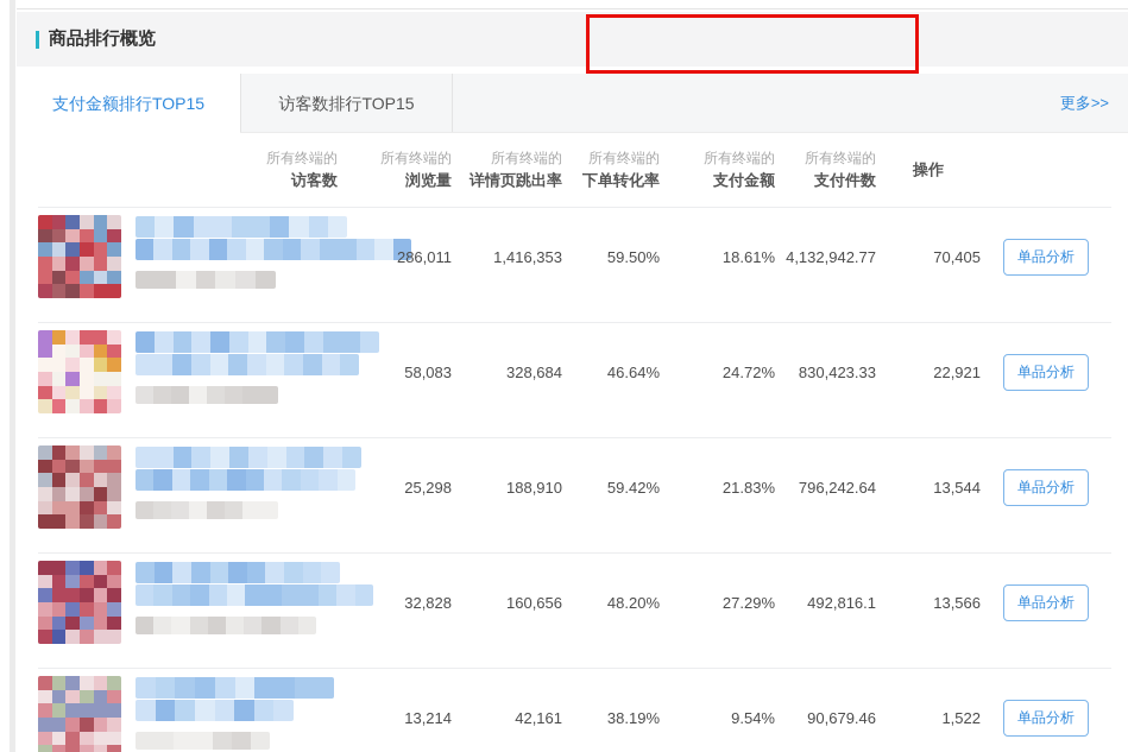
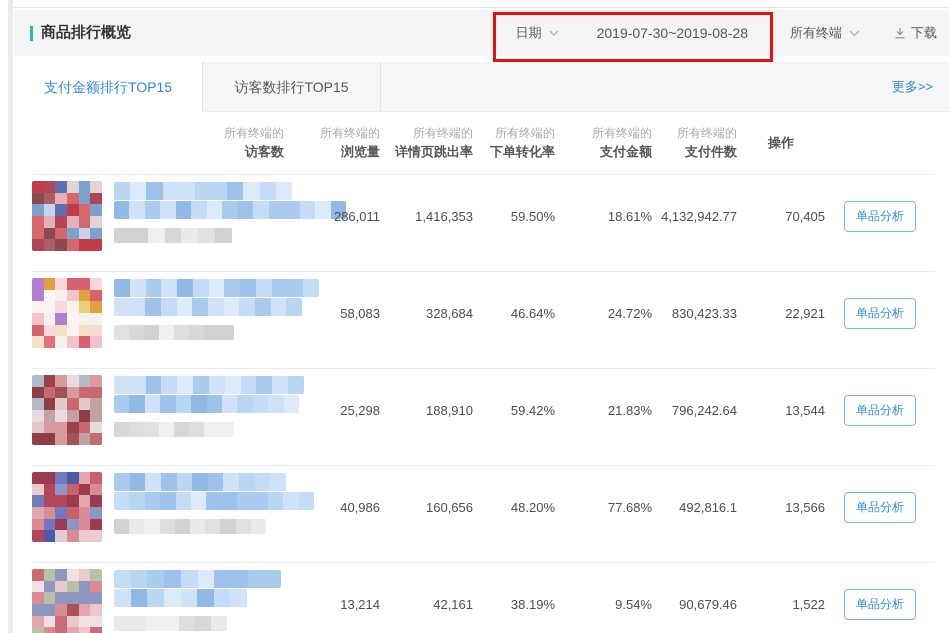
  商品排行概览
+ 日期
+ 2019-07-30~2019-08-28
+ 所有终端
+ 下载
  支付金额排行TOP15
  访客数排行TOP15
  更多>>
  所有终端的
  访客数
  所有终端的
  浏览量
  所有终端的
  详情页跳出率
  所有终端的
  下单转化率
  所有终端的
  支付金额
  所有终端的
  支付件数
  操作
  286,011
  1,416,353
  59.50%
  18.61%
  4,132,942.77
  70,405
  单品分析
  58,083
  328,684
  46.64%
  24.72%
  830,423.33
  22,921
  单品分析
  25,298
  188,910
  59.42%
  21.83%
  796,242.64
  13,544
  单品分析
- 32,828
+ 40,986
  160,656
  48.20%
- 27.29%
+ 77.68%
  492,816.1
  13,566
  单品分析
  13,214
  42,161
  38.19%
  9.54%
  90,679.46
  1,522
  单品分析
